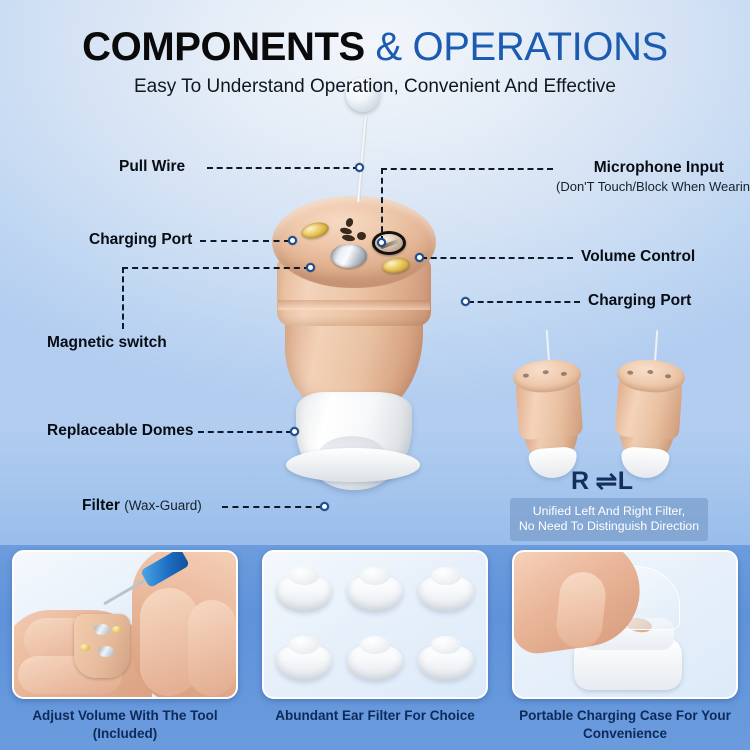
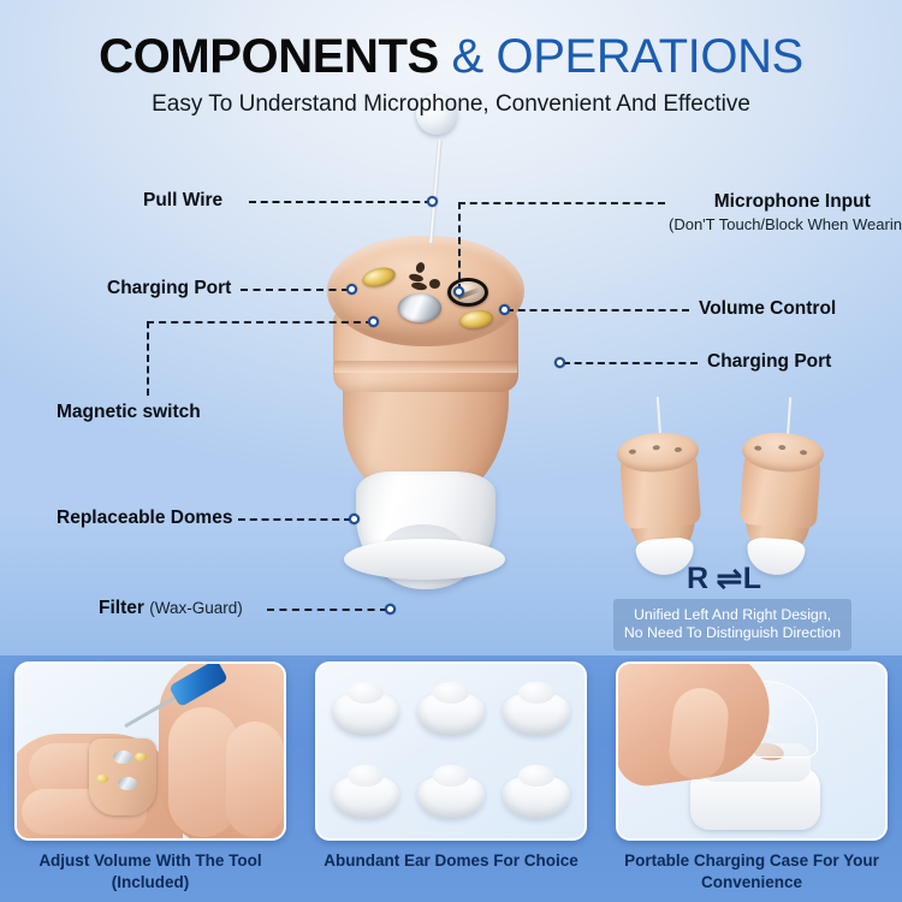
  COMPONENTS & OPERATIONS
- Easy To Understand Operation, Convenient And Effective
+ Easy To Understand Microphone, Convenient And Effective
  Pull Wire
  Charging Port
  Magnetic switch
  Replaceable Domes
  Filter (Wax-Guard)
  Microphone Input
  (Don'T Touch/Block When Wearin
  Volume Control
  Charging Port
  R⇌L
- Unified Left And Right Filter,
+ Unified Left And Right Design,
  No Need To Distinguish Direction
  Adjust Volume With The Tool (Included)
- Abundant Ear Filter For Choice
+ Abundant Ear Domes For Choice
  Portable Charging Case For Your Convenience
